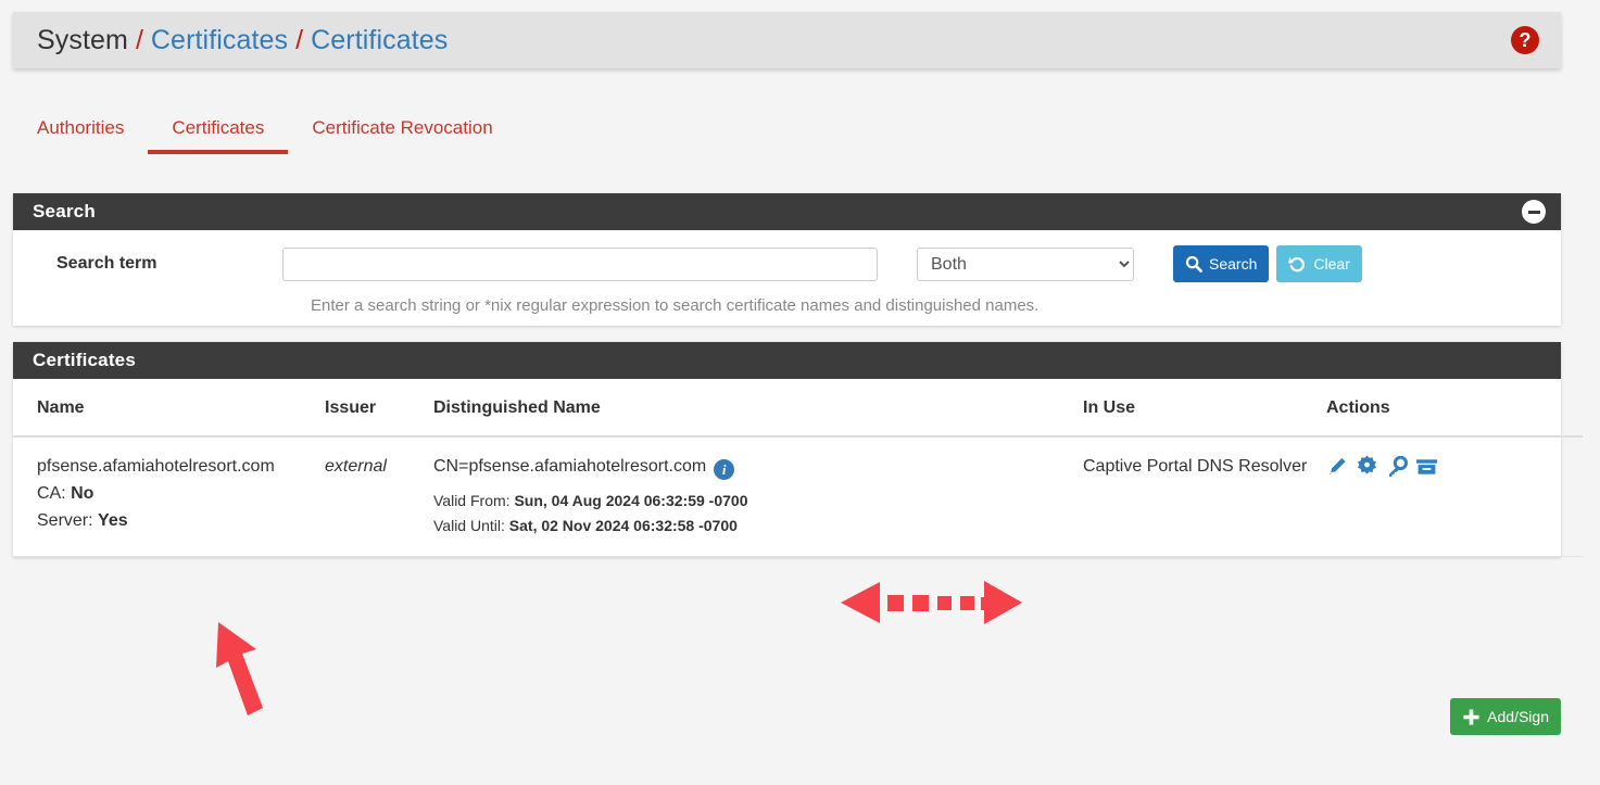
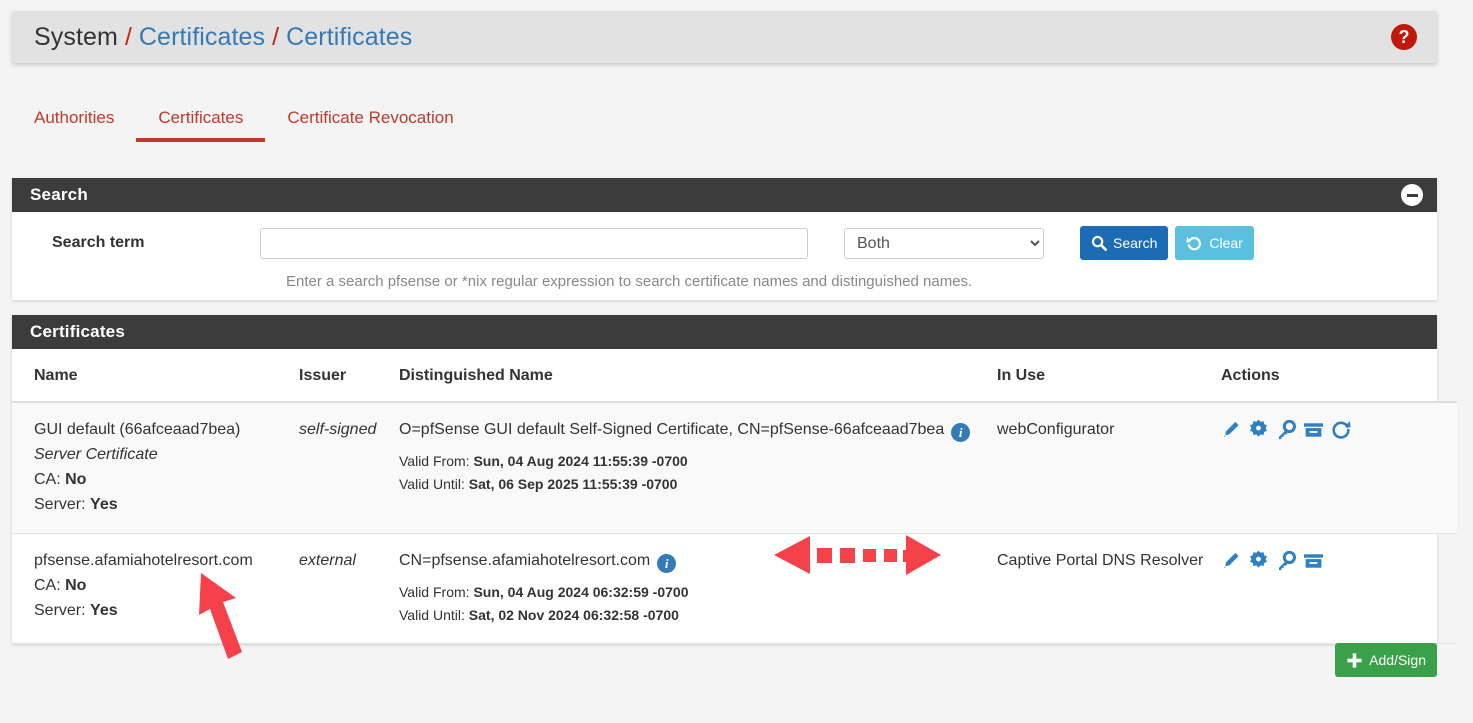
  System
  /
  Certificates
  /
  Certificates
  ?
  Authorities
  Certificates
  Certificate Revocation
  Search
  Search term
  Both
  Search
  Clear
- Enter a search string or *nix regular expression to search certificate names and distinguished names.
+ Enter a search pfsense or *nix regular expression to search certificate names and distinguished names.
  Certificates
  Name	Issuer	Distinguished Name	In Use	Actions
+ GUI default (66afceaad7bea) Server Certificate CA: No Server: Yes	self-signed	O=pfSense GUI default Self-Signed Certificate, CN=pfSense-66afceaad7bea i Valid From: Sun, 04 Aug 2024 11:55:39 -0700 Valid Until: Sat, 06 Sep 2025 11:55:39 -0700	webConfigurator
  pfsense.afamiahotelresort.com CA: No Server: Yes	external	CN=pfsense.afamiahotelresort.com i Valid From: Sun, 04 Aug 2024 06:32:59 -0700 Valid Until: Sat, 02 Nov 2024 06:32:58 -0700	Captive Portal DNS Resolver
  Add/Sign
